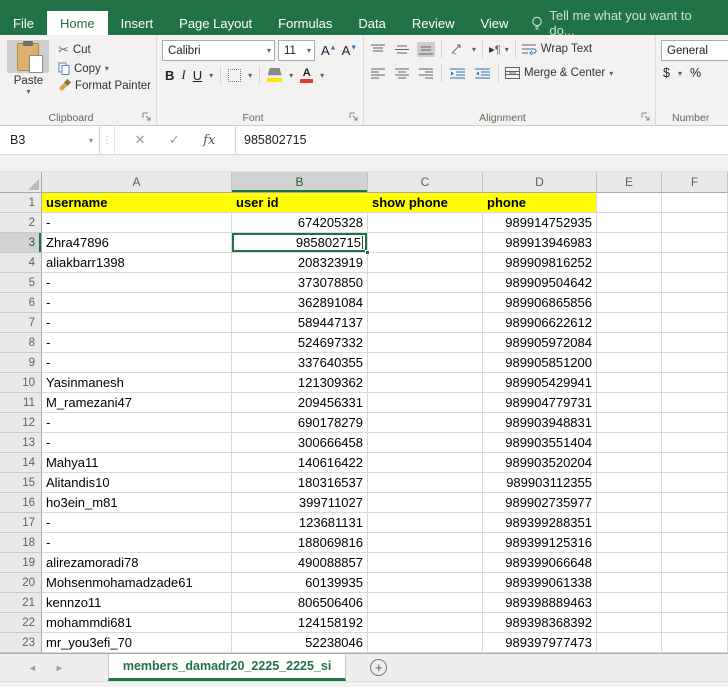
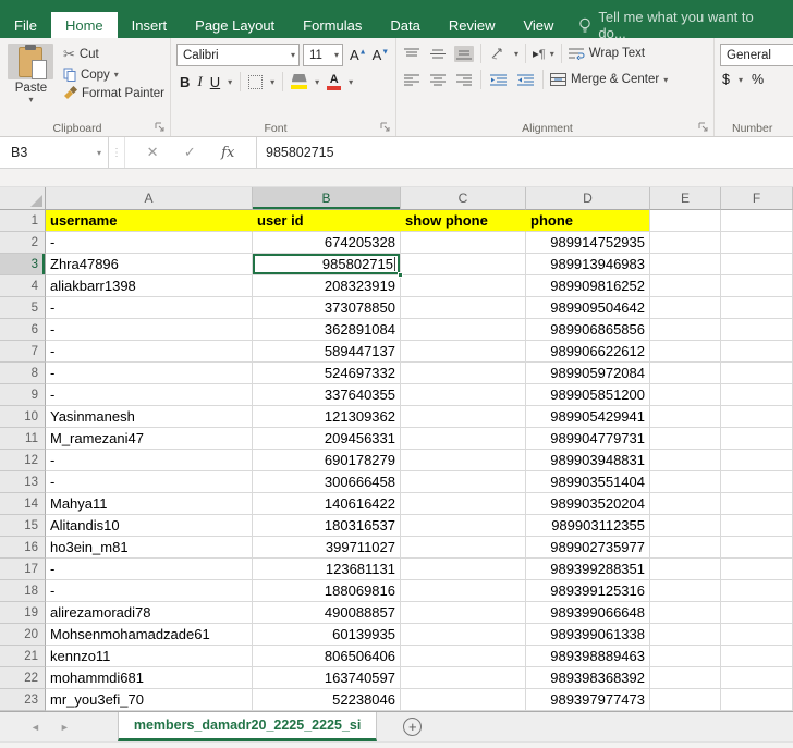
  File
  Home
  Insert
  Page Layout
  Formulas
  Data
  Review
  View
  Tell me what you want to do...
  Paste
  ▾
  ✂
  Cut
  Copy
  ▾
  Format Painter
  Clipboard
  Calibri
  ▾
  11
  ▾
  B
  I
  U
  ▾
  ▾
  ▾
  A
  ▾
  Font
  ▾
  ▸¶
  ▾
  Wrap Text
  Merge & Center
  ▾
  Alignment
  General
  $
  ▾
  %
  Number
  B3
  ▾
  ⋮
  ✕
  ✓
  fx
  985802715
  A
  B
  C
  D
  E
  F
  1
  username
  user id
  show phone
  phone
  2
  -
  674205328
  989914752935
  3
  Zhra47896
  985802715
  989913946983
  4
  aliakbarr1398
  208323919
  989909816252
  5
  -
  373078850
  989909504642
  6
  -
  362891084
  989906865856
  7
  -
  589447137
  989906622612
  8
  -
  524697332
  989905972084
  9
  -
  337640355
  989905851200
  10
  Yasinmanesh
  121309362
  989905429941
  11
  M_ramezani47
  209456331
  989904779731
  12
  -
  690178279
  989903948831
  13
  -
  300666458
  989903551404
  14
  Mahya11
  140616422
  989903520204
  15
  Alitandis10
  180316537
  989903112355
  16
  ho3ein_m81
  399711027
  989902735977
  17
  -
  123681131
  989399288351
  18
  -
  188069816
  989399125316
  19
  alirezamoradi78
  490088857
  989399066648
  20
  Mohsenmohamadzade61
  60139935
  989399061338
  21
  kennzo11
  806506406
  989398889463
  22
  mohammdi681
- 124158192
+ 163740597
  989398368392
  23
  mr_you3efi_70
  52238046
  989397977473
  ◄
  ►
  members_damadr20_2225_2225_si
  +
